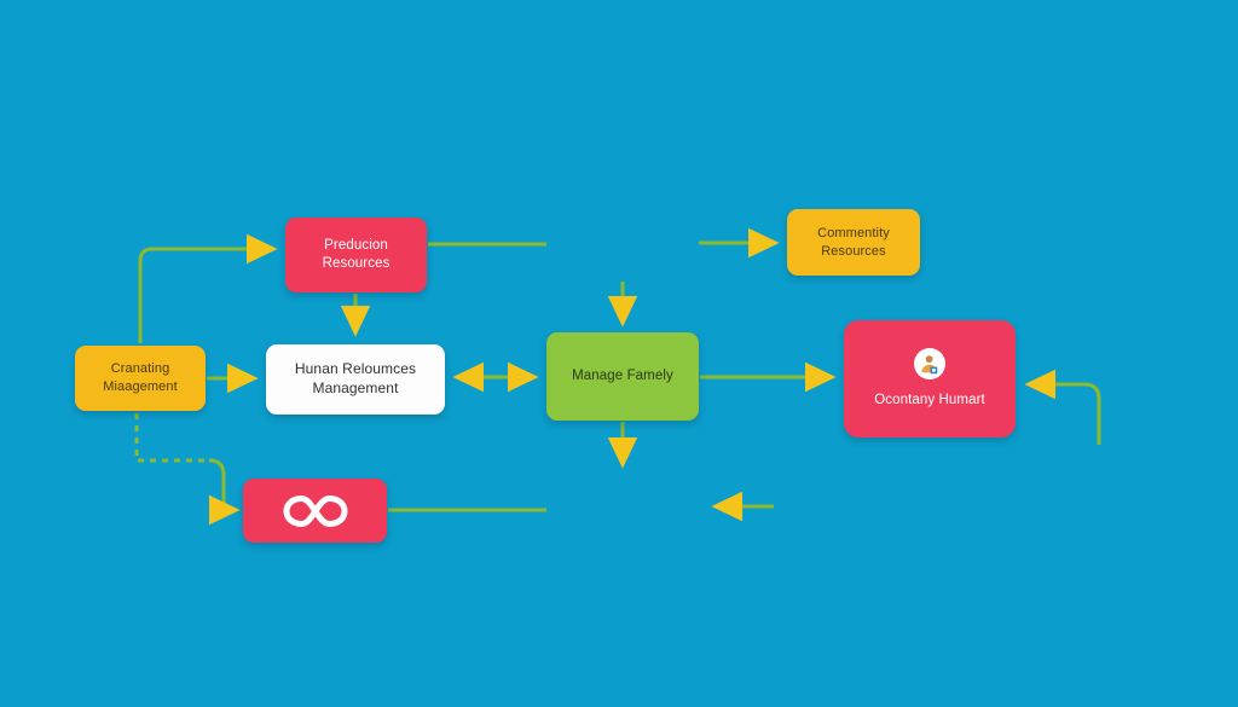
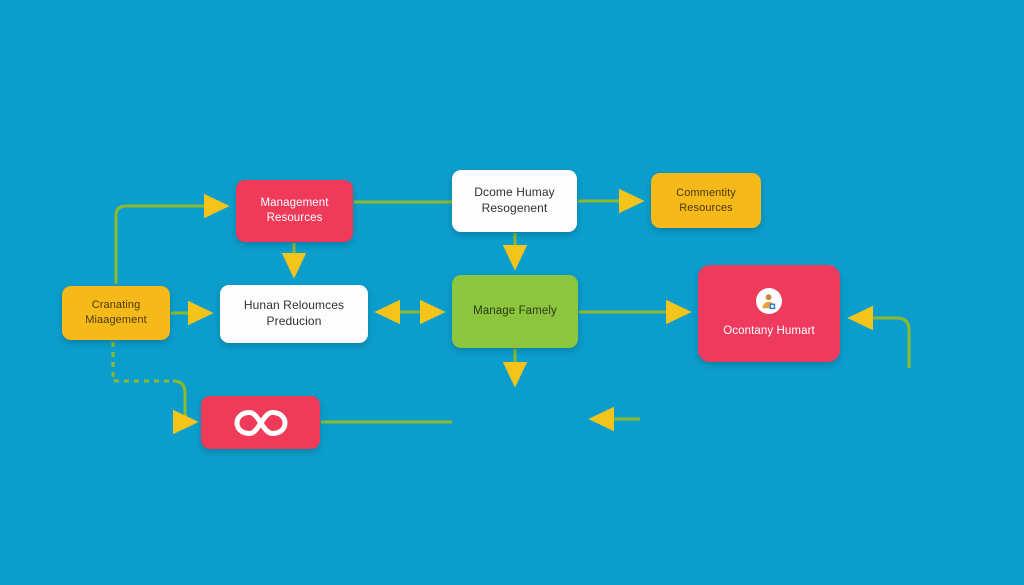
- Preducion
+ Management
  Resources
+ Dcome Humay
+ Resogenent
  Commentity
  Resources
  Cranating
  Miaagement
  Hunan Reloumces
- Management
+ Preducion
  Manage Famely
  Ocontany Humart
